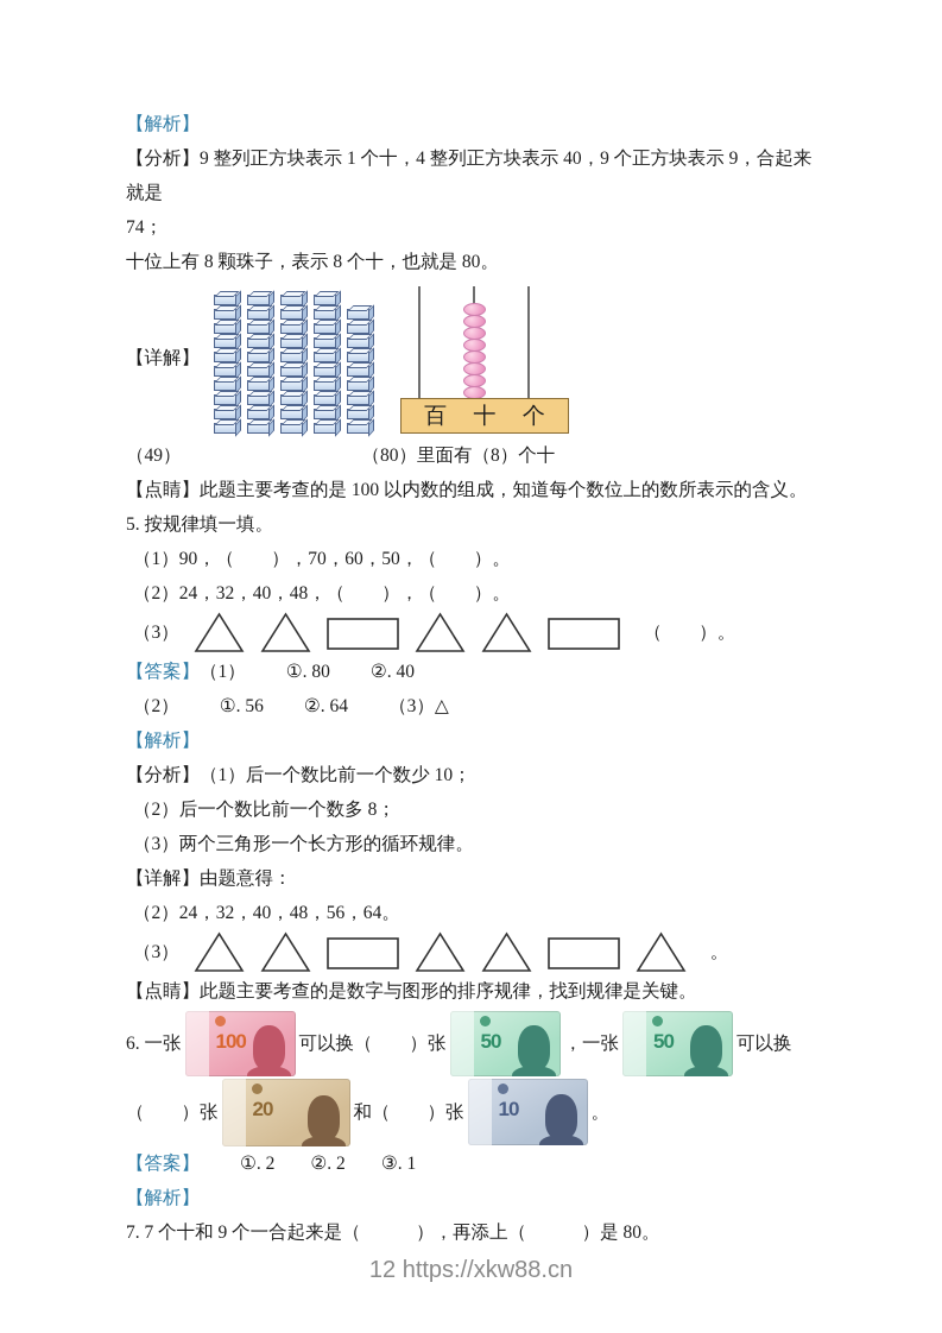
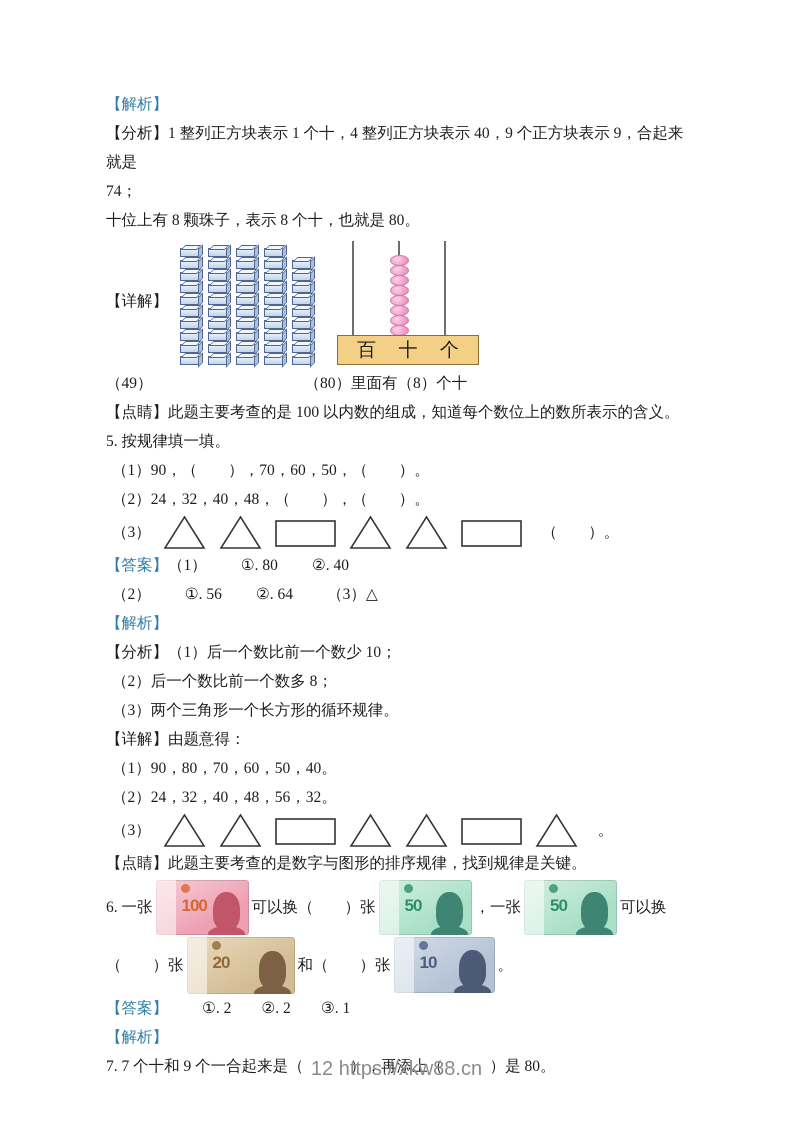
  【解析】
- 【分析】9 整列正方块表示 1 个十，4 整列正方块表示 40，9 个正方块表示 9，合起来就是
+ 【分析】1 整列正方块表示 1 个十，4 整列正方块表示 40，9 个正方块表示 9，合起来就是
  74；
  十位上有 8 颗珠子，表示 8 个十，也就是 80。
  【详解】
  百
  十
  个
  （49）
  （80）里面有（8）个十
  【点睛】此题主要考查的是 100 以内数的组成，知道每个数位上的数所表示的含义。
  5. 按规律填一填。
  （1）90，（ ），70，60，50，（ ）。
  （2）24，32，40，48，（ ），（ ）。
  （3）
  （ ）。
  【答案】（1） ①. 80 ②. 40
  （2） ①. 56 ②. 64 （3）△
  【解析】
  【分析】（1）后一个数比前一个数少 10；
  （2）后一个数比前一个数多 8；
  （3）两个三角形一个长方形的循环规律。
  【详解】由题意得：
+ （1）90，80，70，60，50，40。
- （2）24，32，40，48，56，64。
+ （2）24，32，40，48，56，32。
  （3）
  。
  【点睛】此题主要考查的是数字与图形的排序规律，找到规律是关键。
  6. 一张
  100
  可以换（ ）张
  50
  ，一张
  50
  可以换
  （ ）张
  20
  和（ ）张
  10
  。
  【答案】 ①. 2 ②. 2 ③. 1
  【解析】
  7. 7 个十和 9 个一合起来是（ ），再添上（ ）是 80。
  12 https://xkw88.cn
